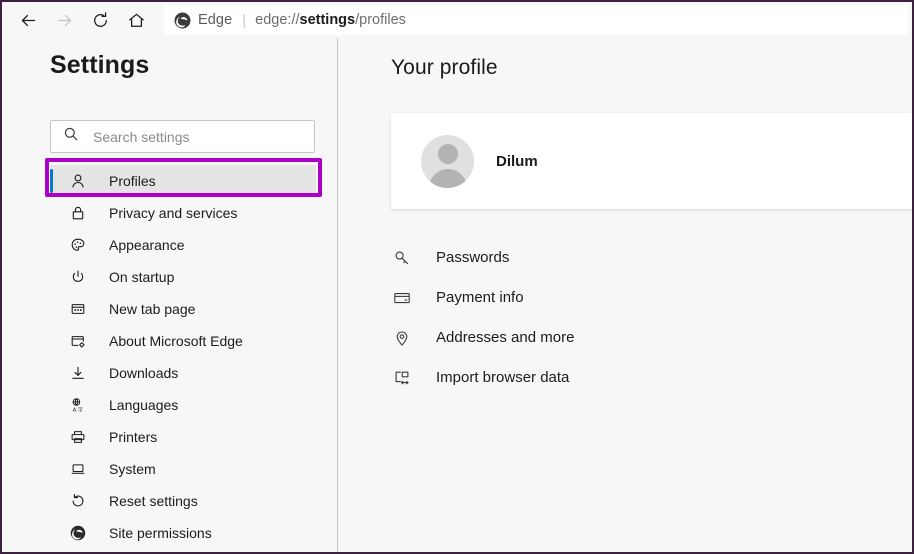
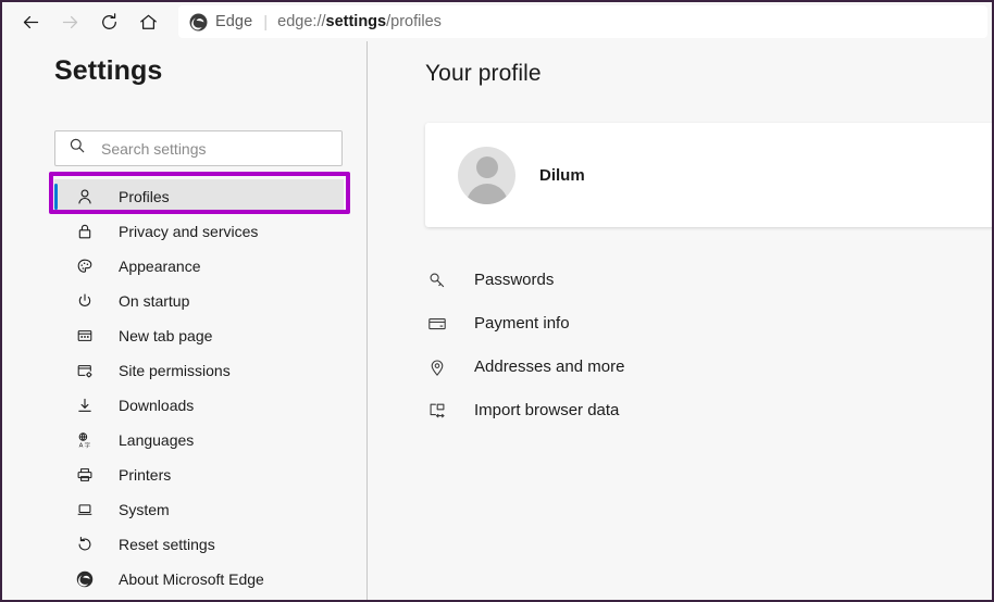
  Edge
  |
  edge://settings/profiles
  Settings
  Search settings
  Profiles
  Privacy and services
  Appearance
  On startup
  New tab page
- About Microsoft Edge
+ Site permissions
  Downloads
  Languages
  Printers
  System
  Reset settings
- Site permissions
+ About Microsoft Edge
  Your profile
  Dilum
  Passwords
  Payment info
  Addresses and more
  Import browser data
